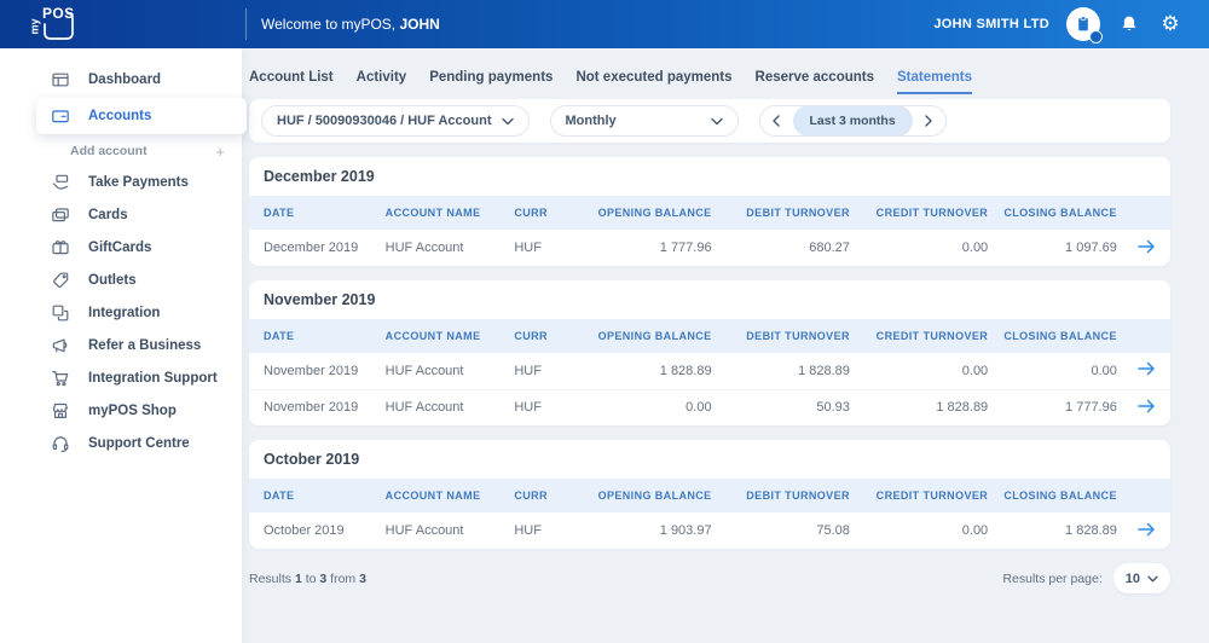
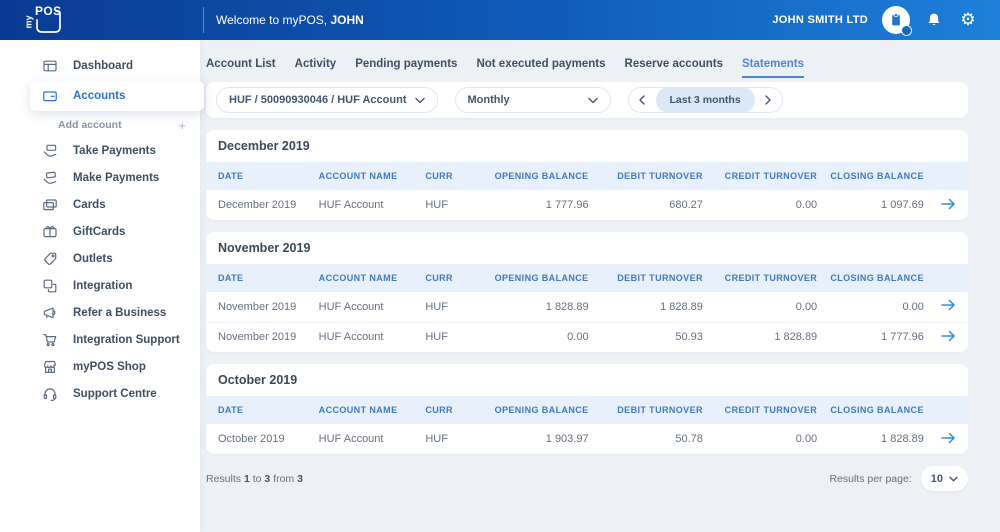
  POS
  Welcome to myPOS, JOHN
  JOHN SMITH LTD
  ⚙
  Dashboard
  Accounts
  Add account
  +
  Take Payments
+ Make Payments
  Cards
  GiftCards
  Outlets
  Integration
  Refer a Business
  Integration Support
  myPOS Shop
  Support Centre
  Account List
  Activity
  Pending payments
  Not executed payments
  Reserve accounts
  Statements
  HUF / 50090930046 / HUF Account
  Monthly
  Last 3 months
  December 2019
  DATE	ACCOUNT NAME	CURR	OPENING BALANCE	DEBIT TURNOVER	CREDIT TURNOVER	CLOSING BALANCE
  December 2019	HUF Account	HUF	1 777.96	680.27	0.00	1 097.69
  November 2019
  DATE	ACCOUNT NAME	CURR	OPENING BALANCE	DEBIT TURNOVER	CREDIT TURNOVER	CLOSING BALANCE
  November 2019	HUF Account	HUF	1 828.89	1 828.89	0.00	0.00
  November 2019	HUF Account	HUF	0.00	50.93	1 828.89	1 777.96
  October 2019
  DATE	ACCOUNT NAME	CURR	OPENING BALANCE	DEBIT TURNOVER	CREDIT TURNOVER	CLOSING BALANCE
- October 2019	HUF Account	HUF	1 903.97	75.08	0.00	1 828.89
+ October 2019	HUF Account	HUF	1 903.97	50.78	0.00	1 828.89
  Results 1 to 3 from 3
  Results per page:
  10
